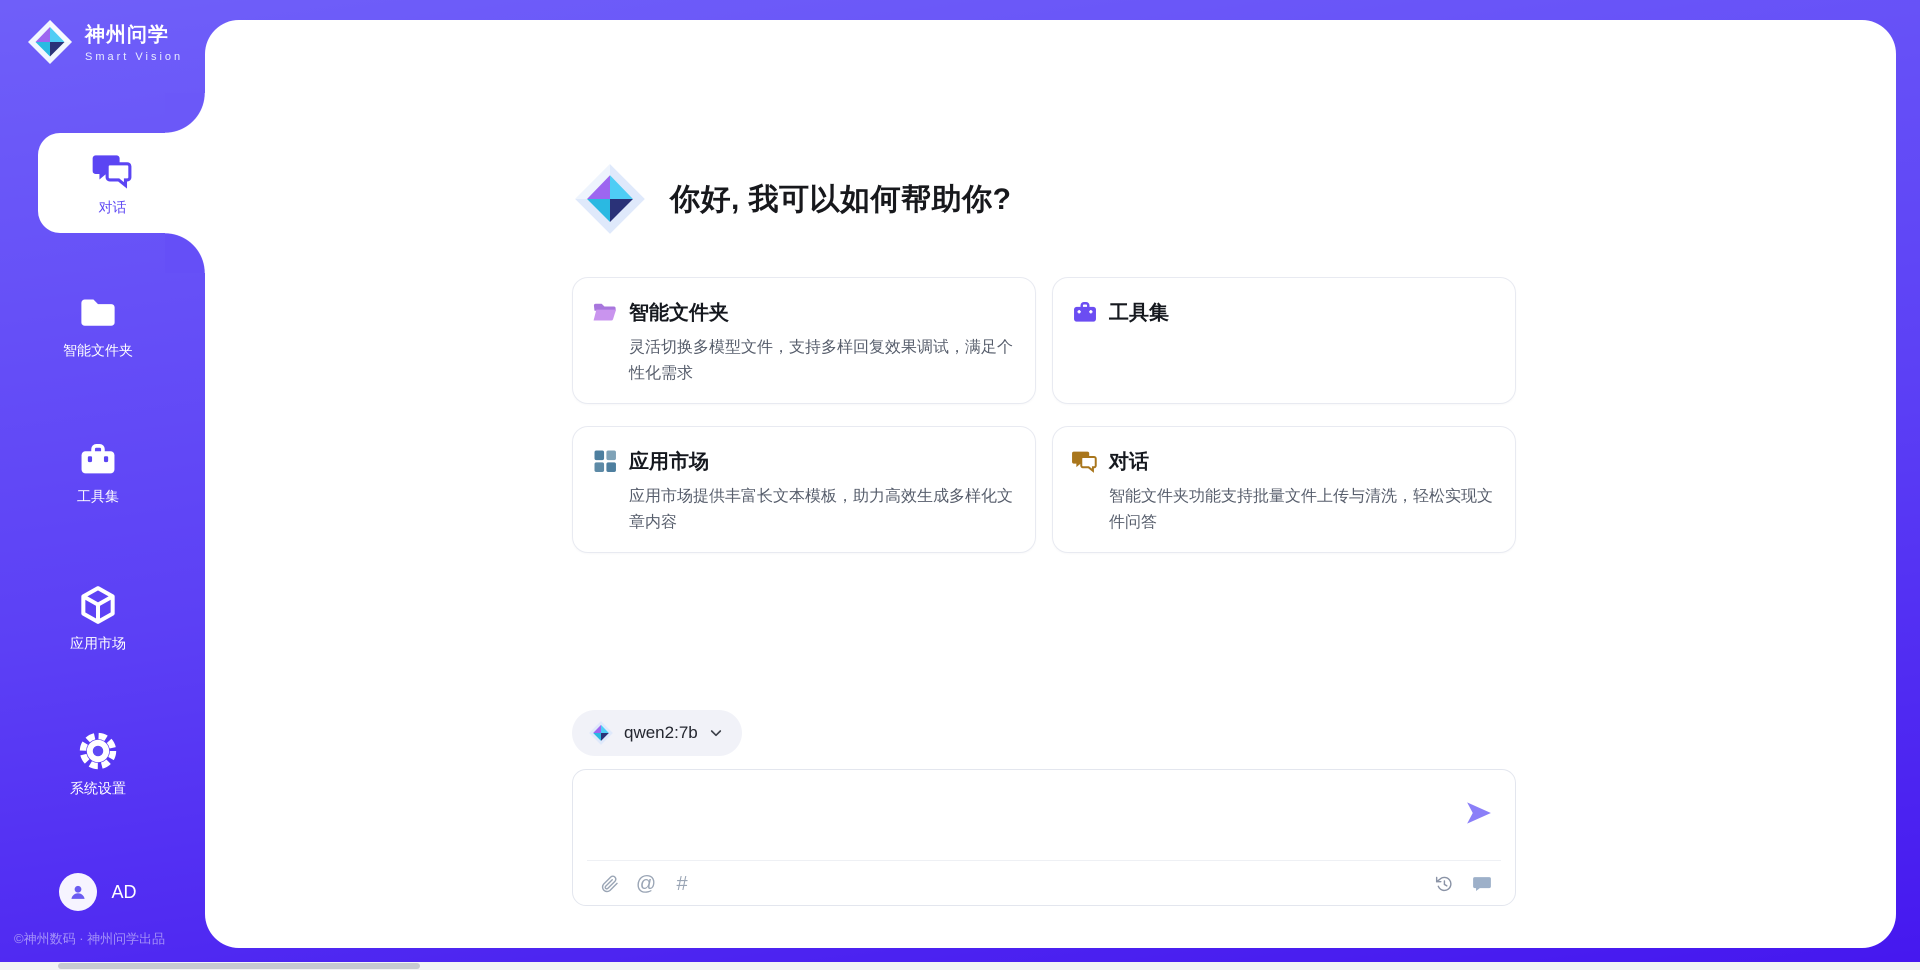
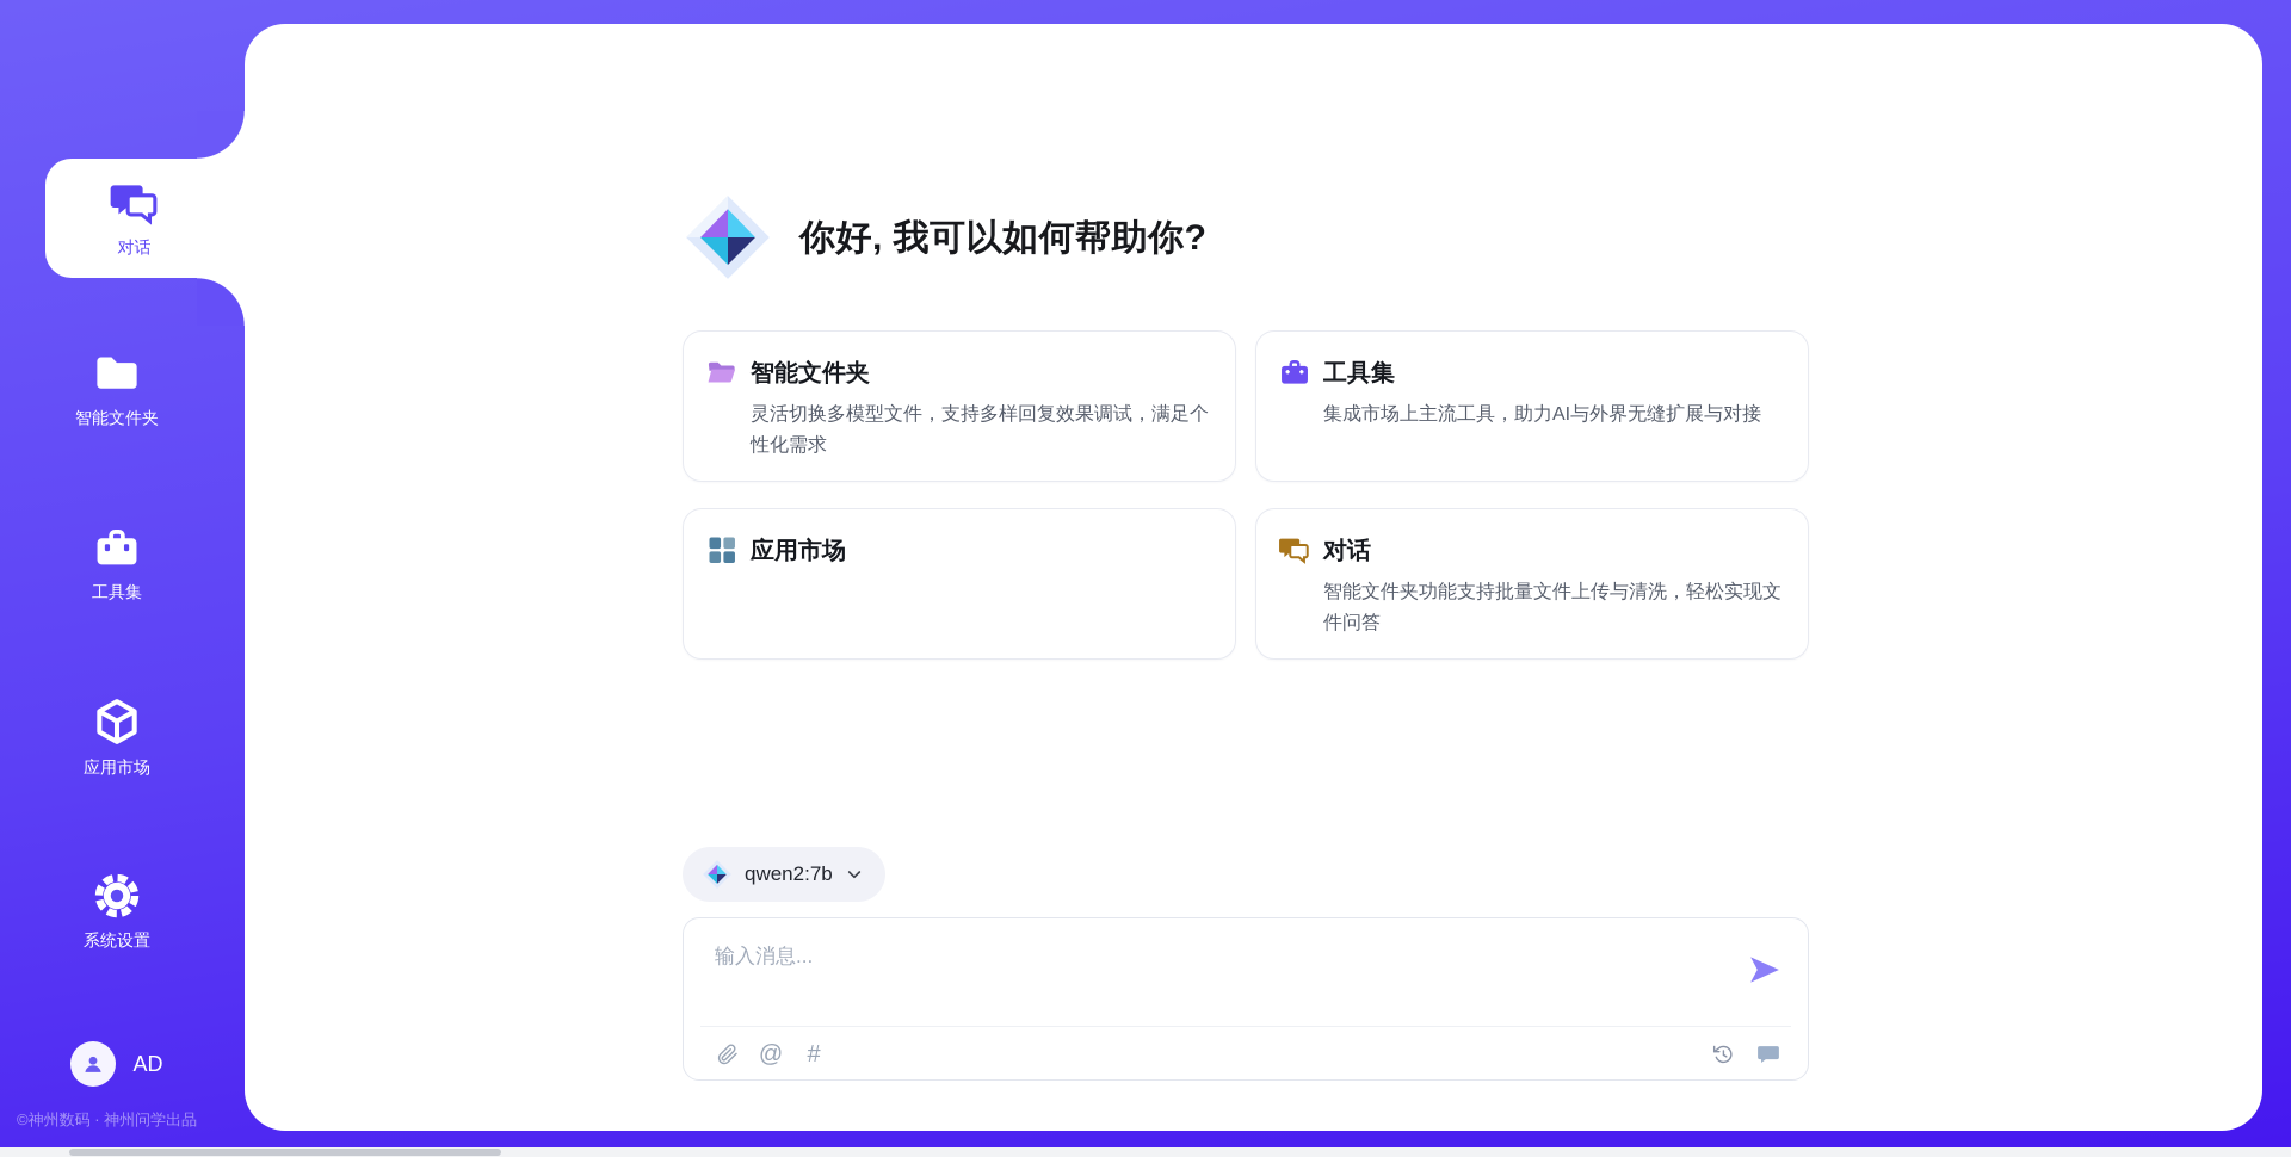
- 神州问学
- Smart Vision
  对话
  智能文件夹
  工具集
  应用市场
  系统设置
  AD
  ©神州数码 · 神州问学出品
  你好, 我可以如何帮助你?
  智能文件夹
  灵活切换多模型文件，支持多样回复效果调试，满足个性化需求
  工具集
+ 集成市场上主流工具，助力AI与外界无缝扩展与对接
  应用市场
- 应用市场提供丰富长文本模板，助力高效生成多样化文章内容
  对话
  智能文件夹功能支持批量文件上传与清洗，轻松实现文件问答
  qwen2:7b
+ 输入消息...
  @
  #
